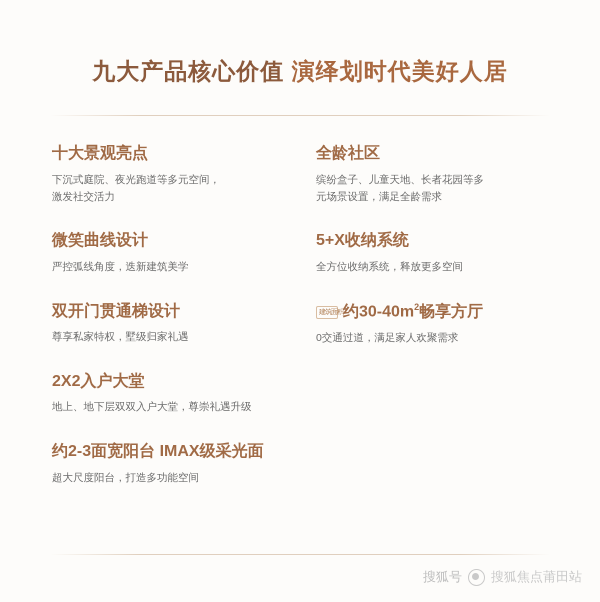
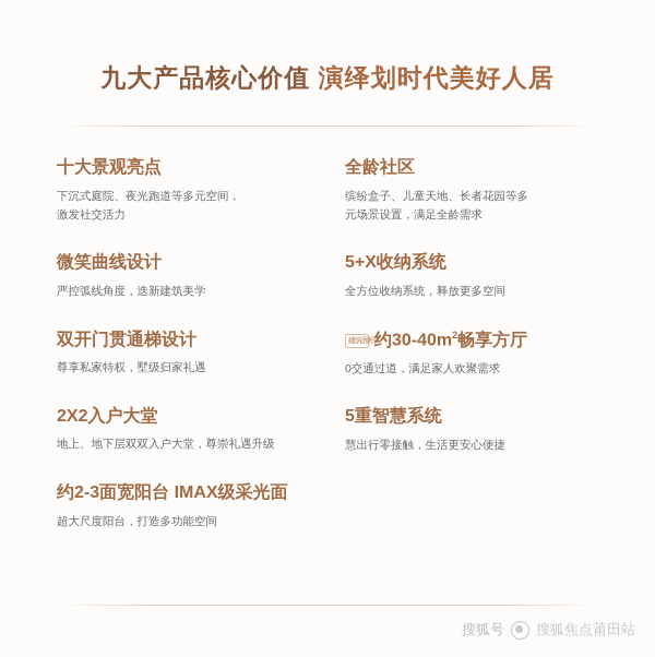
  九大产品核心价值 演绎划时代美好人居
  十大景观亮点
  下沉式庭院、夜光跑道等多元空间，
  激发社交活力
  微笑曲线设计
  严控弧线角度，迭新建筑美学
  双开门贯通梯设计
  尊享私家特权，墅级归家礼遇
  2X2入户大堂
  地上、地下层双双入户大堂，尊崇礼遇升级
  约2-3面宽阳台 IMAX级采光面
  超大尺度阳台，打造多功能空间
  全龄社区
  缤纷盒子、儿童天地、长者花园等多
  元场景设置，满足全龄需求
  5+X收纳系统
  全方位收纳系统，释放更多空间
  约30-40m2畅享方厅
  0交通过道，满足家人欢聚需求
+ 5重智慧系统
+ 慧出行零接触，生活更安心便捷
  搜狐号
  搜狐焦点莆田站
